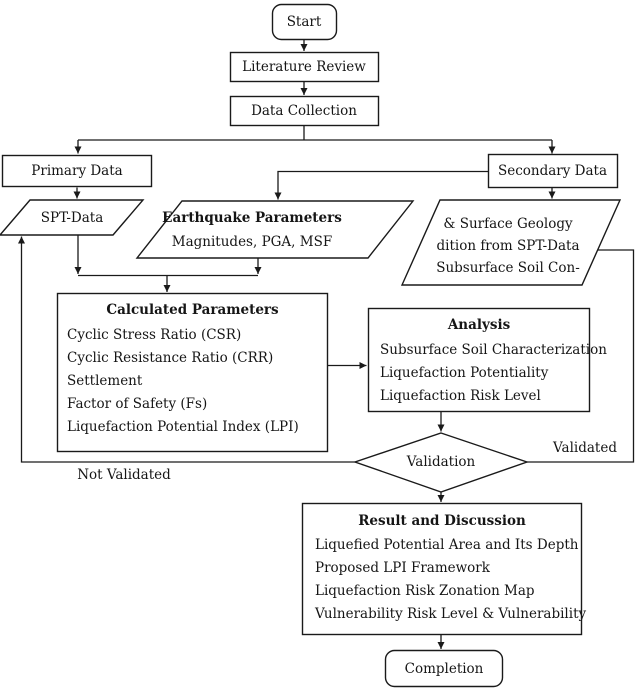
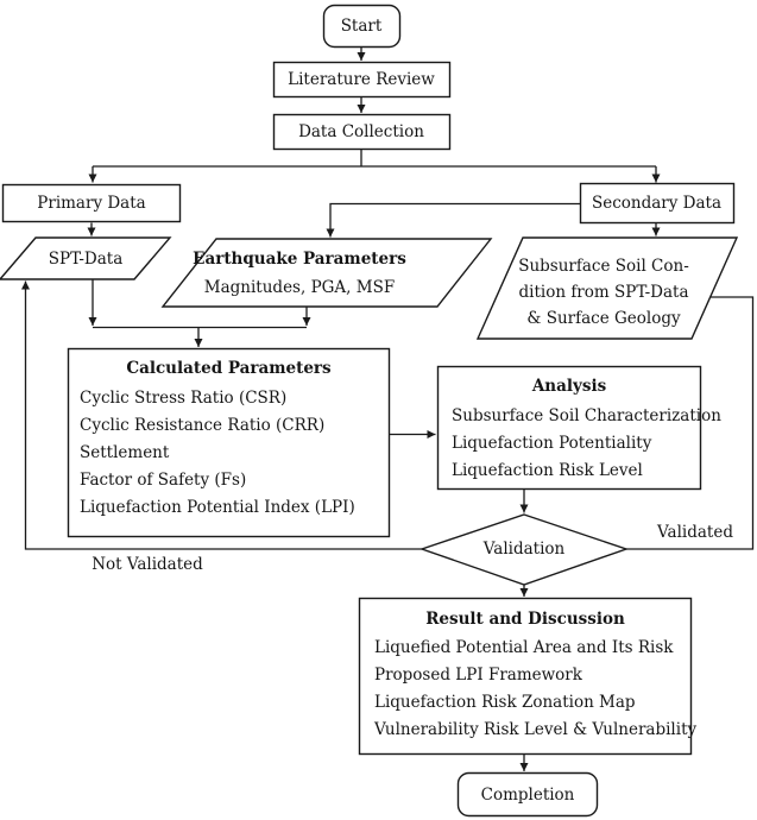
  Start
  Literature Review
  Data Collection
  Primary Data
  Secondary Data
  SPT-Data
  Earthquake Parameters
  Magnitudes, PGA, MSF
- & Surface Geology
+ Subsurface Soil Con-
  dition from SPT-Data
- Subsurface Soil Con-
+ & Surface Geology
  Calculated Parameters
  Cyclic Stress Ratio (CSR)
  Cyclic Resistance Ratio (CRR)
  Settlement
  Factor of Safety (Fs)
  Liquefaction Potential Index (LPI)
  Analysis
  Subsurface Soil Characterization
  Liquefaction Potentiality
  Liquefaction Risk Level
  Validation
  Result and Discussion
- Liquefied Potential Area and Its Depth
+ Liquefied Potential Area and Its Risk
  Proposed LPI Framework
  Liquefaction Risk Zonation Map
  Vulnerability Risk Level & Vulnerability
  Completion
  Validated
  Not Validated
